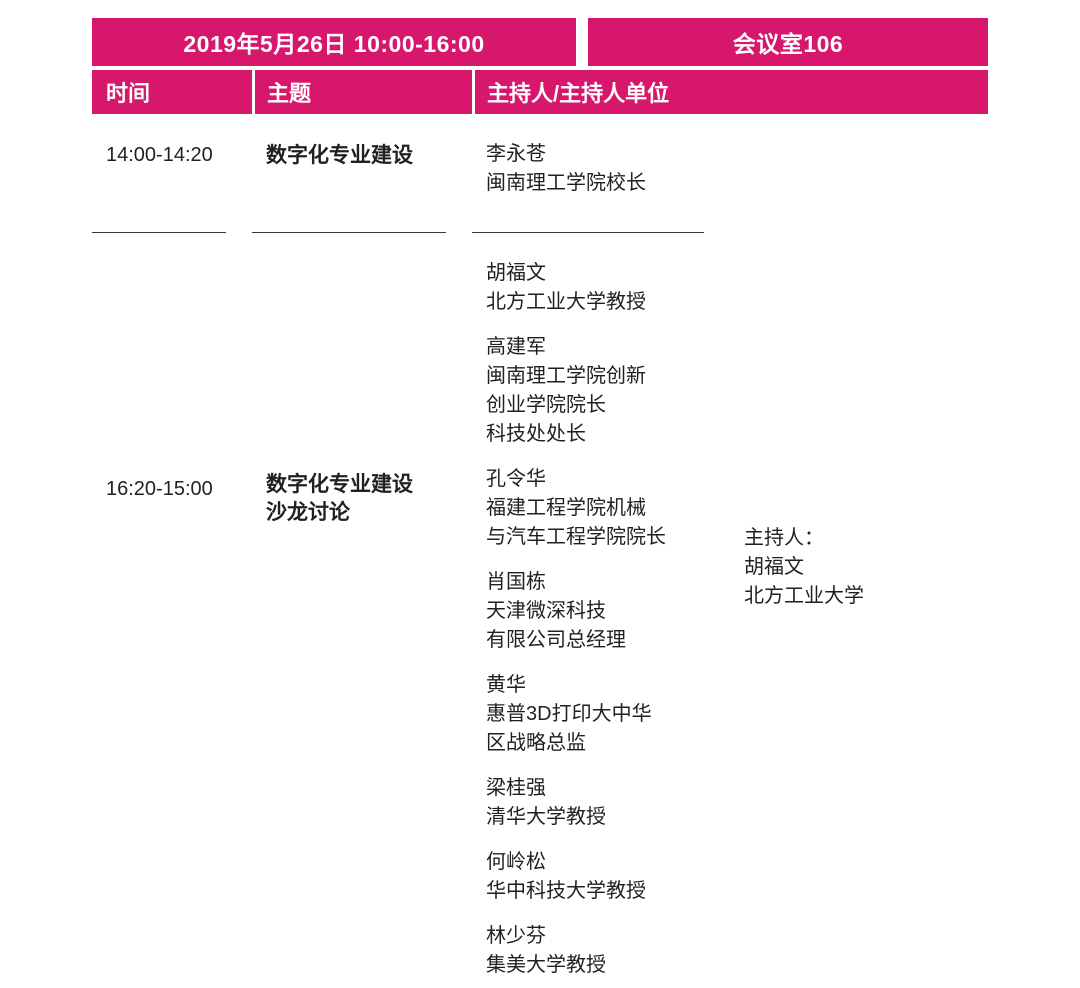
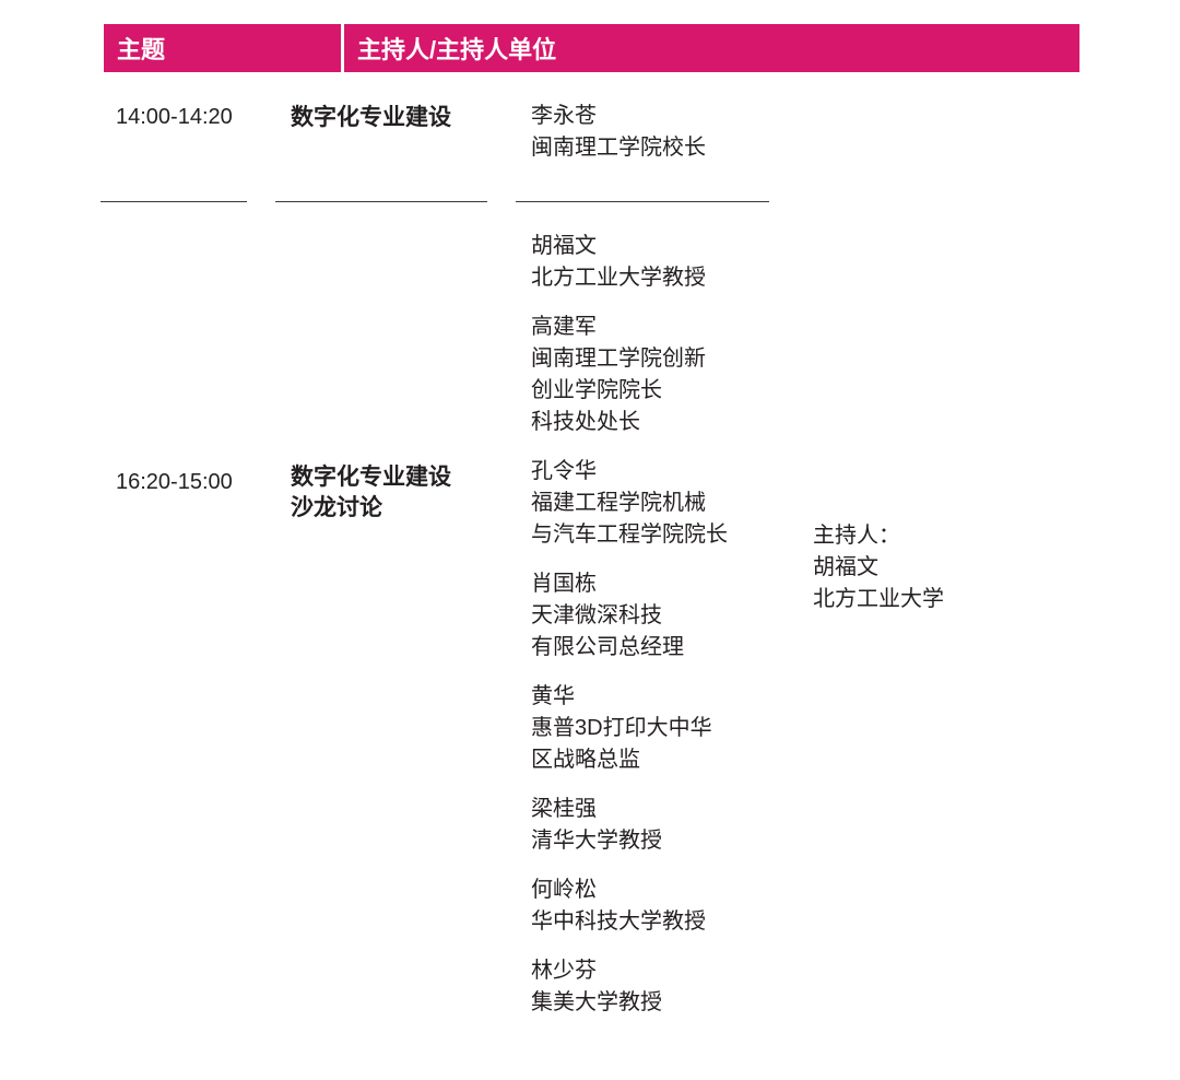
- 2019年5月26日 10:00-16:00
- 会议室106
- 时间
  主题
  主持人/主持人单位
  14:00-14:20	数字化专业建设	李永苍 闽南理工学院校长	主持人： 胡福文 北方工业大学
  16:20-15:00	数字化专业建设 沙龙讨论	胡福文 北方工业大学教授 高建军 闽南理工学院创新 创业学院院长 科技处处长 孔令华 福建工程学院机械 与汽车工程学院院长 肖国栋 天津微深科技 有限公司总经理 黄华 惠普3D打印大中华 区战略总监 梁桂强 清华大学教授 何岭松 华中科技大学教授 林少芬 集美大学教授
